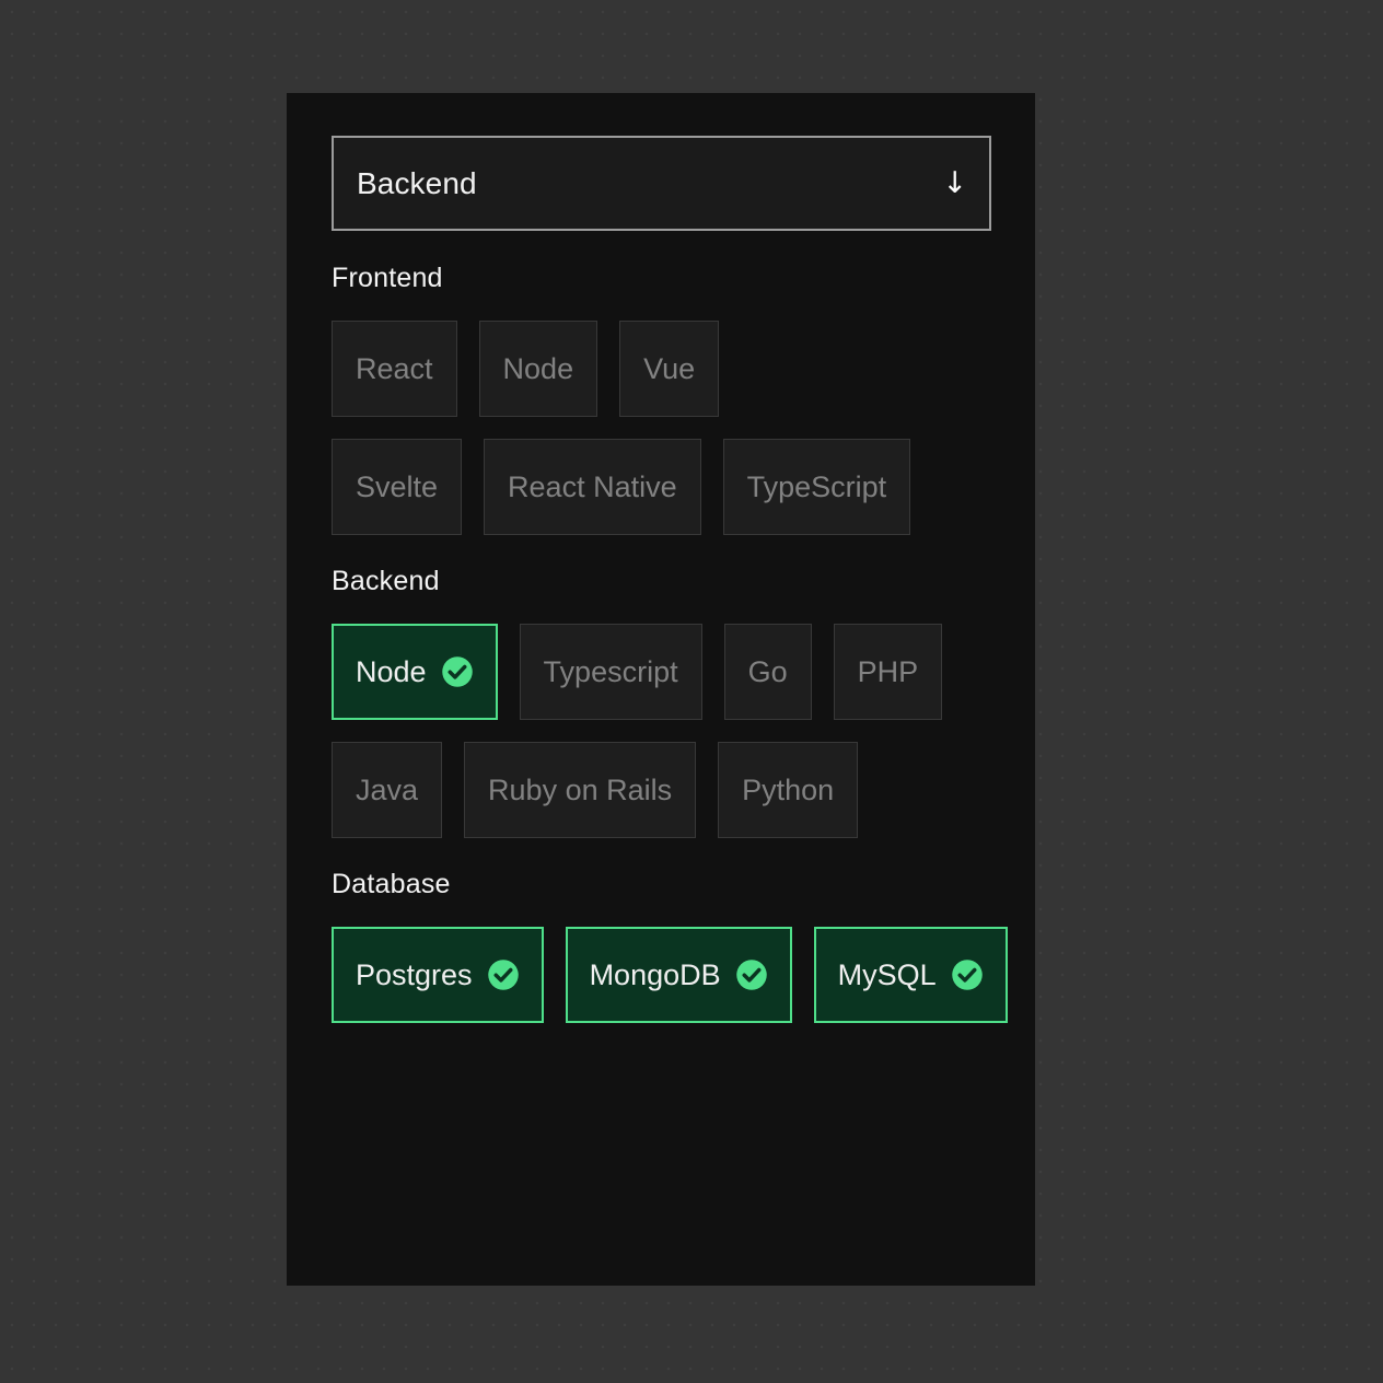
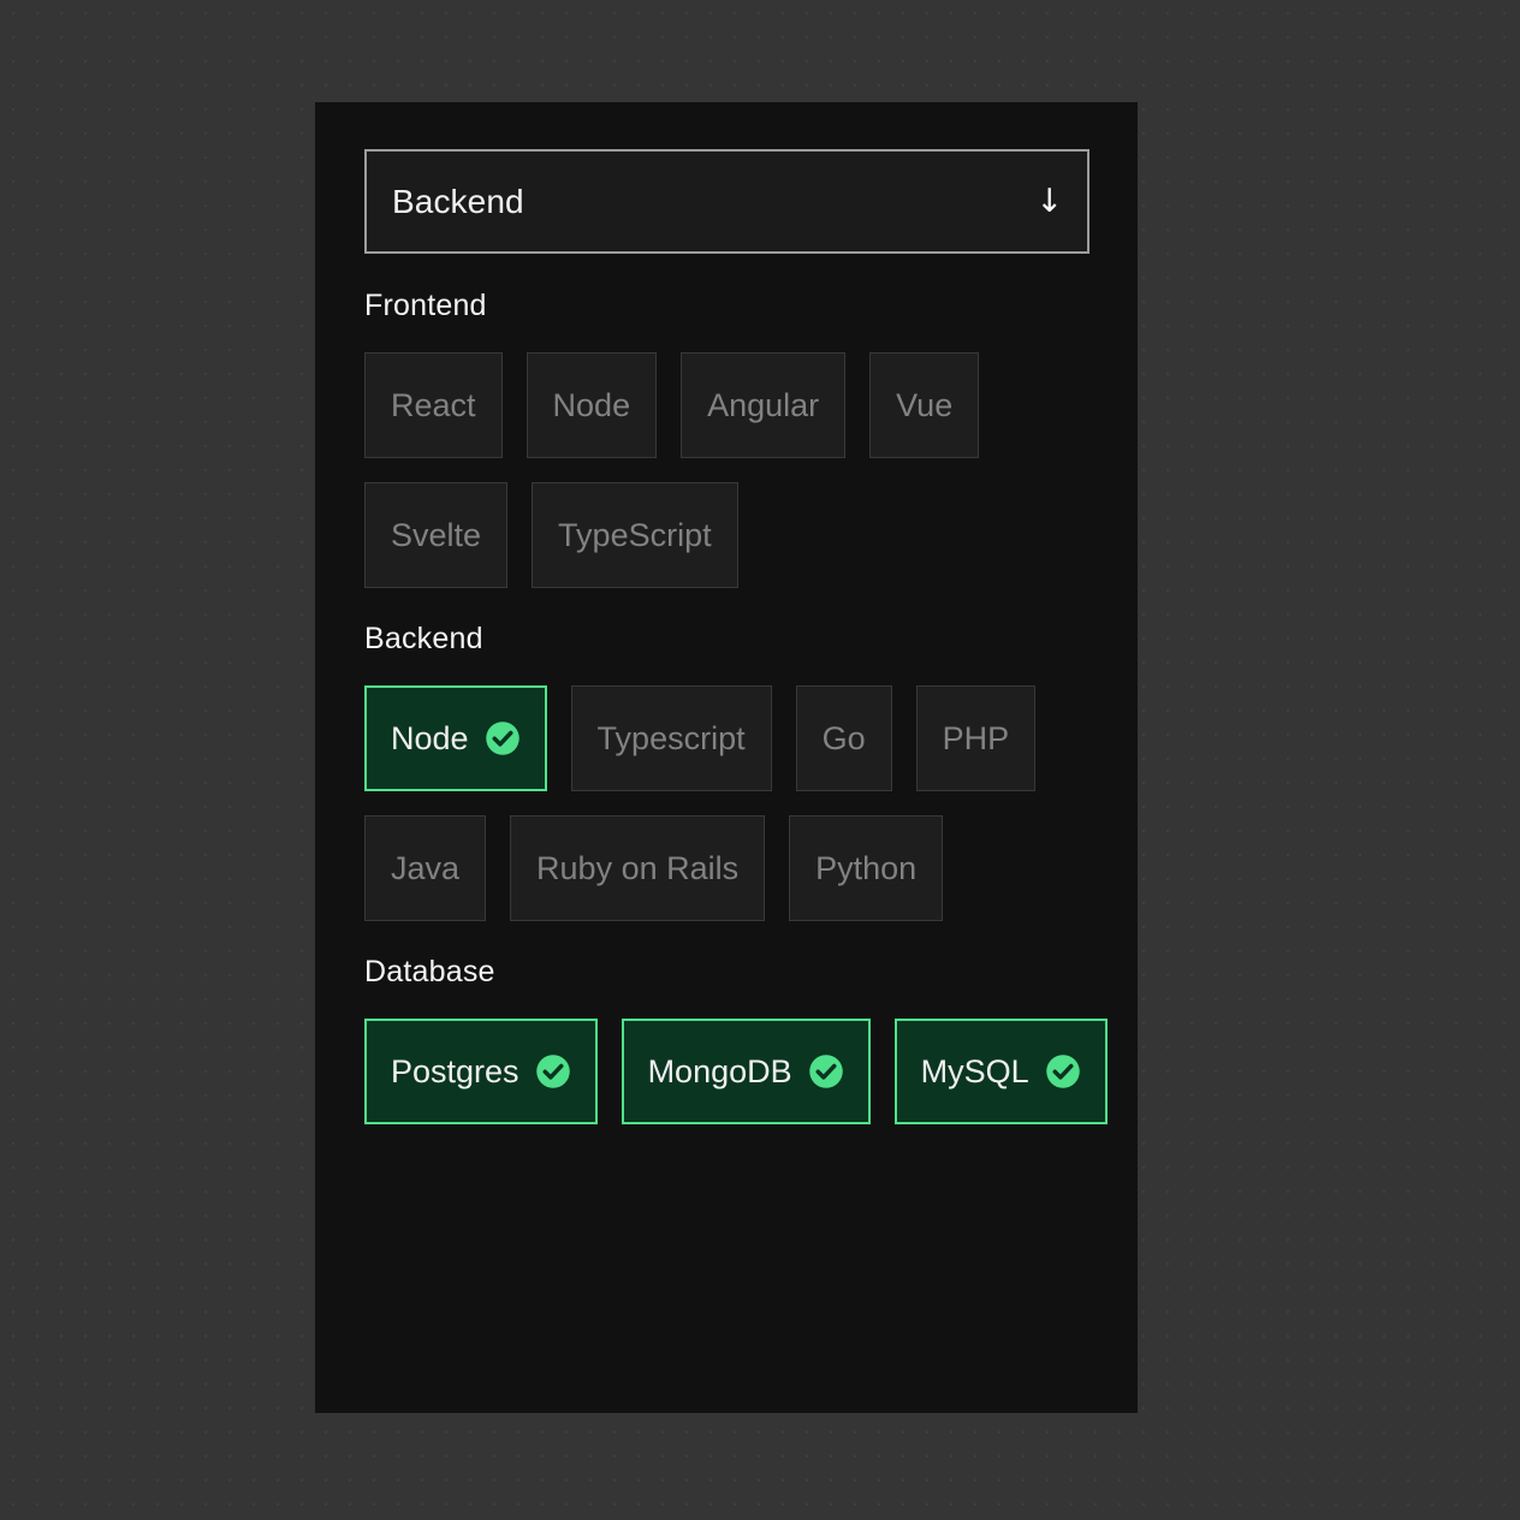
  Backend
  ↓
  Frontend
  React
  Node
+ Angular
  Vue
  Svelte
- React Native
  TypeScript
  Backend
  Node
  Typescript
  Go
  PHP
  Java
  Ruby on Rails
  Python
  Database
  Postgres
  MongoDB
  MySQL
